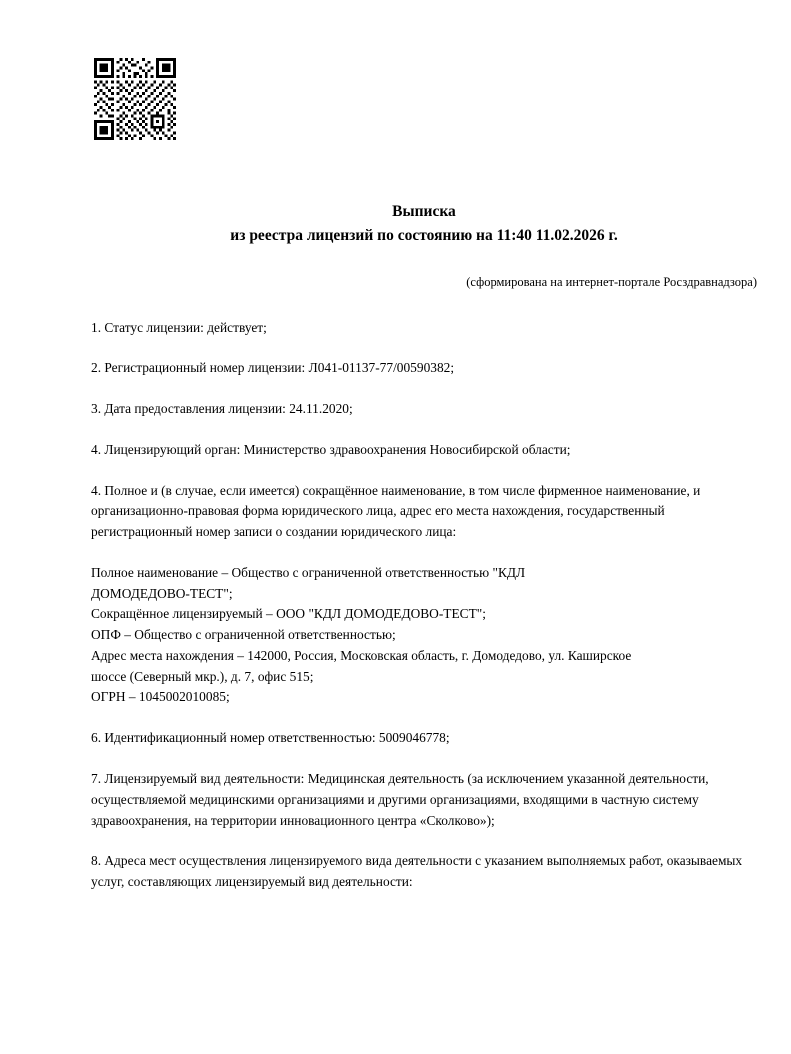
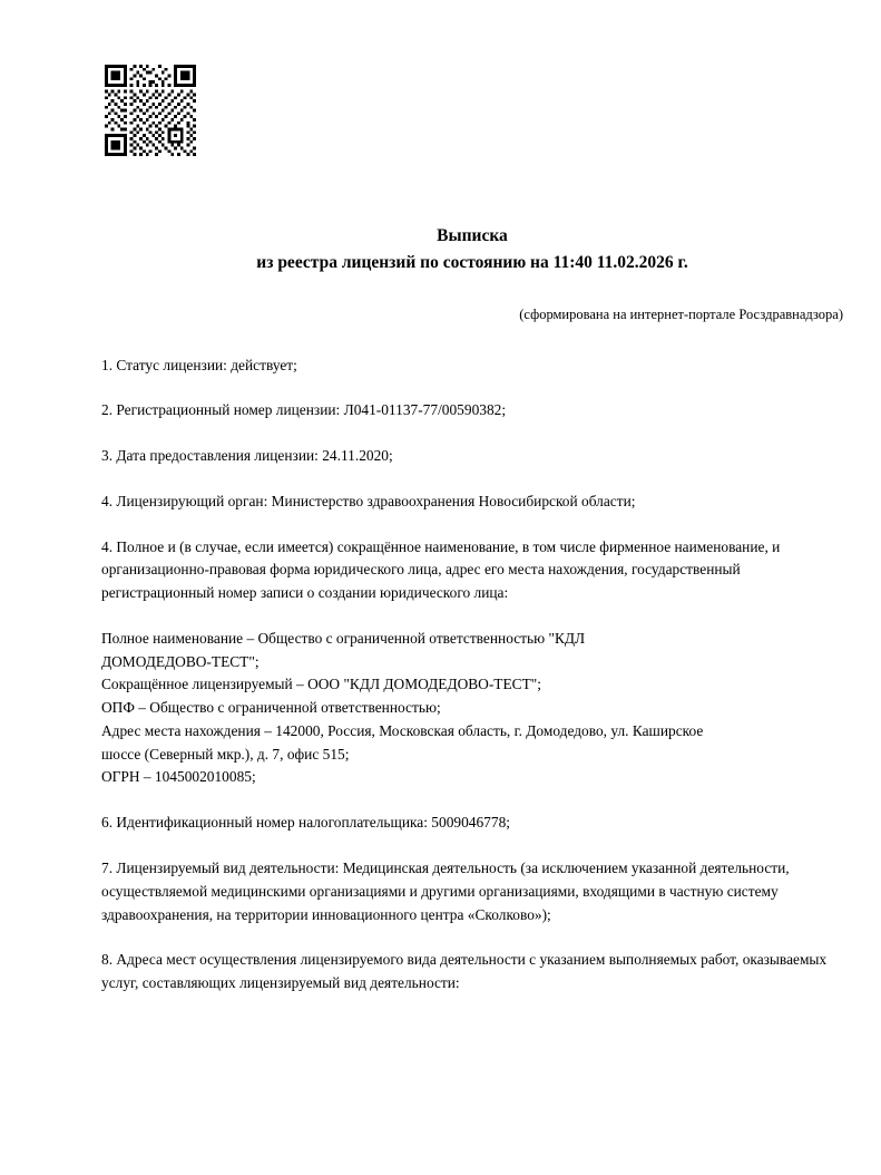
  Выписка
  из реестра лицензий по состоянию на 11:40 11.02.2026 г.
  (сформирована на интернет-портале Росздравнадзора)
  1. Статус лицензии: действует;
  2. Регистрационный номер лицензии: Л041-01137-77/00590382;
  3. Дата предоставления лицензии: 24.11.2020;
  4. Лицензирующий орган: Министерство здравоохранения Новосибирской области;
  4. Полное и (в случае, если имеется) сокращённое наименование, в том числе фирменное наименование, и организационно-правовая форма юридического лица, адрес его места нахождения, государственный регистрационный номер записи о создании юридического лица:
  Полное наименование – Общество с ограниченной ответственностью "КДЛ
  ДОМОДЕДОВО-ТЕСТ";
  Сокращённое лицензируемый – ООО "КДЛ ДОМОДЕДОВО-ТЕСТ";
  ОПФ – Общество с ограниченной ответственностью;
  Адрес места нахождения – 142000, Россия, Московская область, г. Домодедово, ул. Каширское
  шоссе (Северный мкр.), д. 7, офис 515;
  ОГРН – 1045002010085;
- 6. Идентификационный номер ответственностью: 5009046778;
+ 6. Идентификационный номер налогоплательщика: 5009046778;
  7. Лицензируемый вид деятельности: Медицинская деятельность (за исключением указанной деятельности, осуществляемой медицинскими организациями и другими организациями, входящими в частную систему здравоохранения, на территории инновационного центра «Сколково»);
  8. Адреса мест осуществления лицензируемого вида деятельности с указанием выполняемых работ, оказываемых услуг, составляющих лицензируемый вид деятельности:
